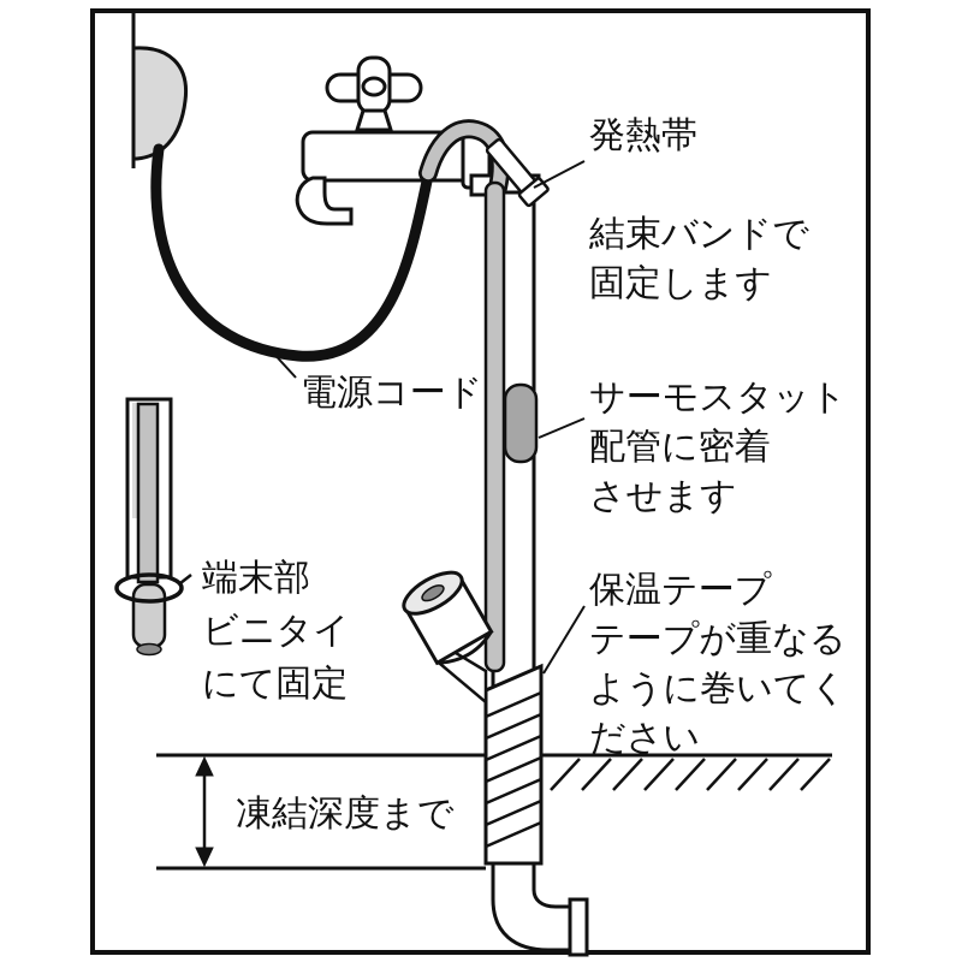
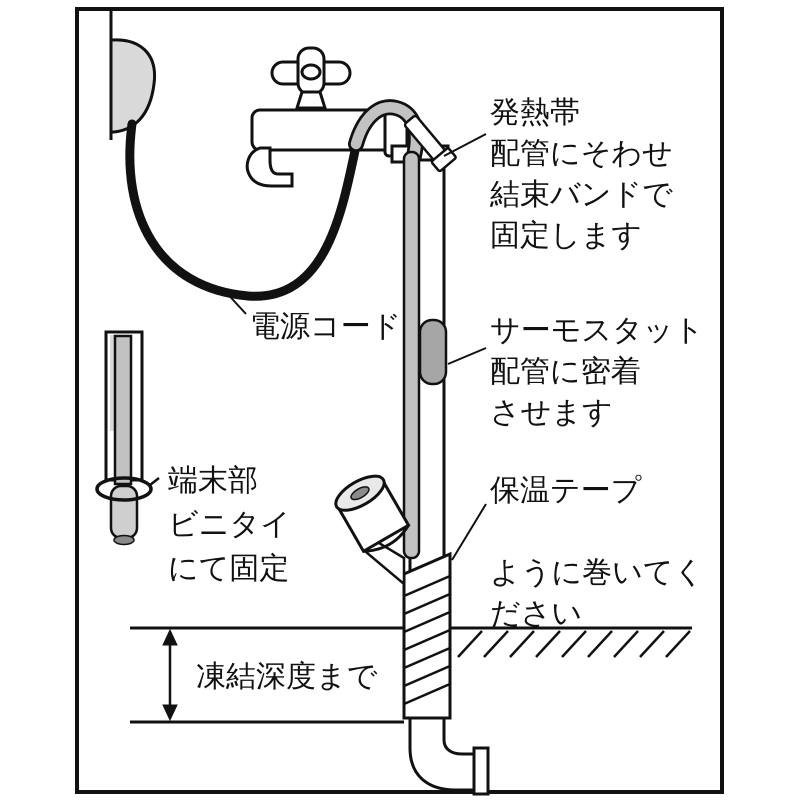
  発熱帯
+ 配管にそわせ
  結束バンドで
  固定します
  電源コード
  サーモスタット
  配管に密着
  させます
  端末部
  ビニタイ
  にて固定
  保温テープ
- テープが重なる
  ように巻いてく
  ださい
  凍結深度まで
